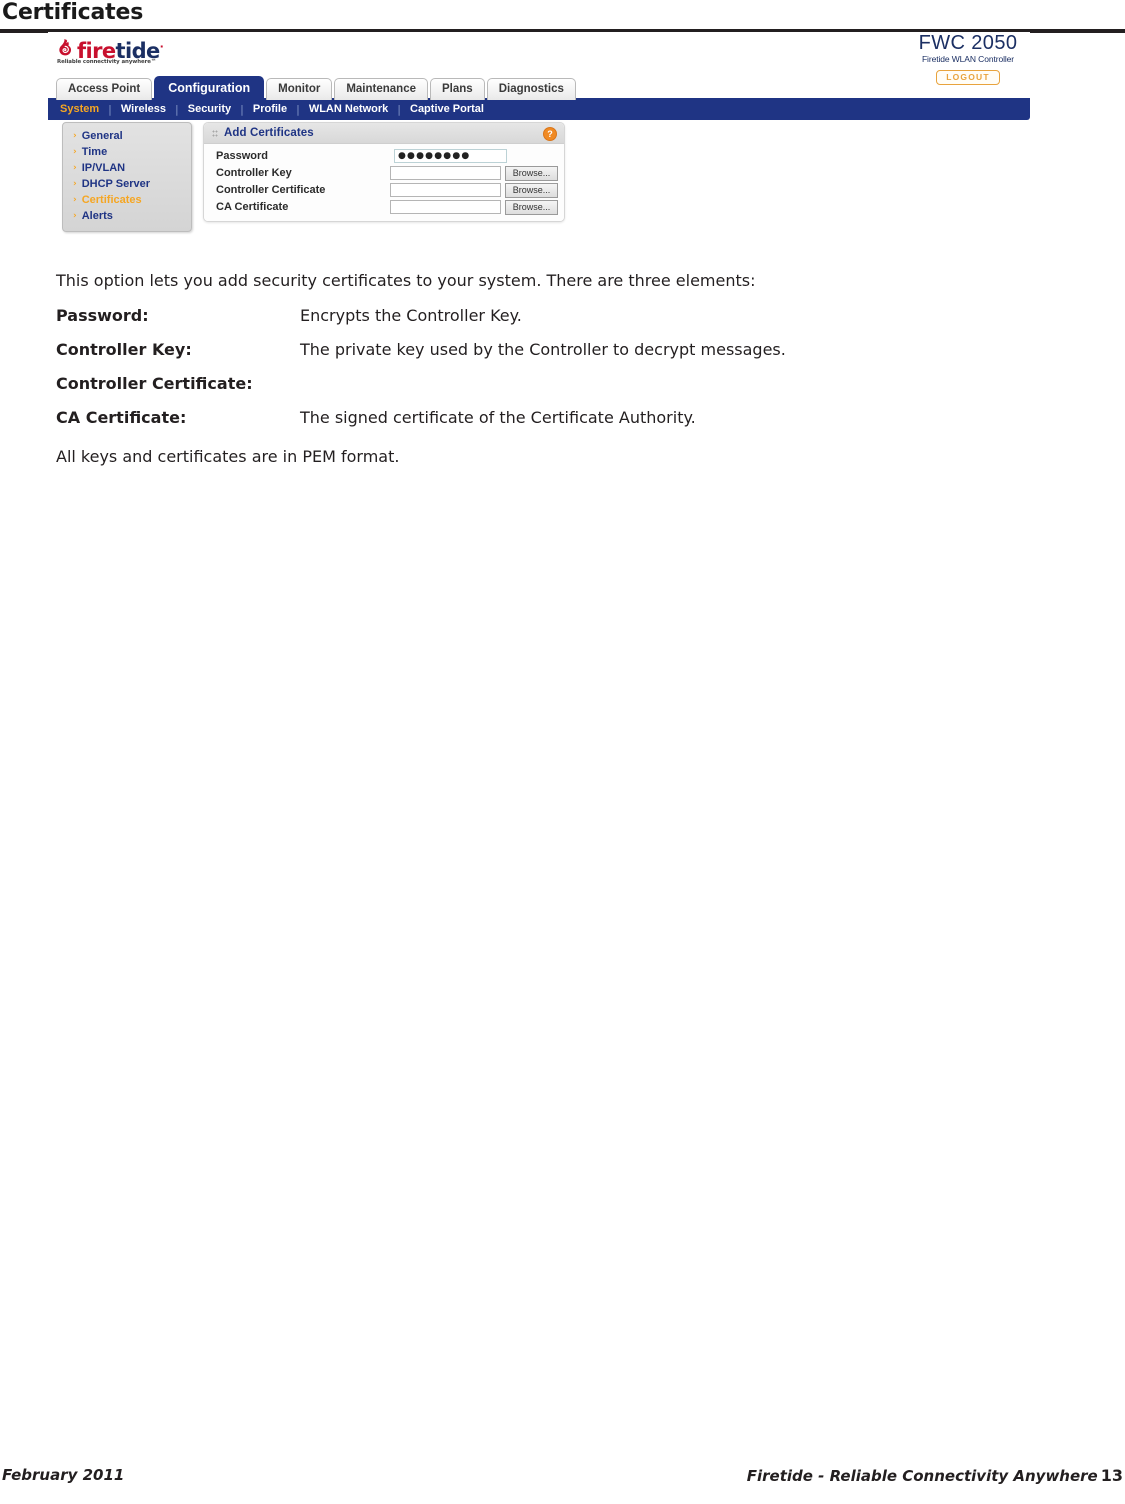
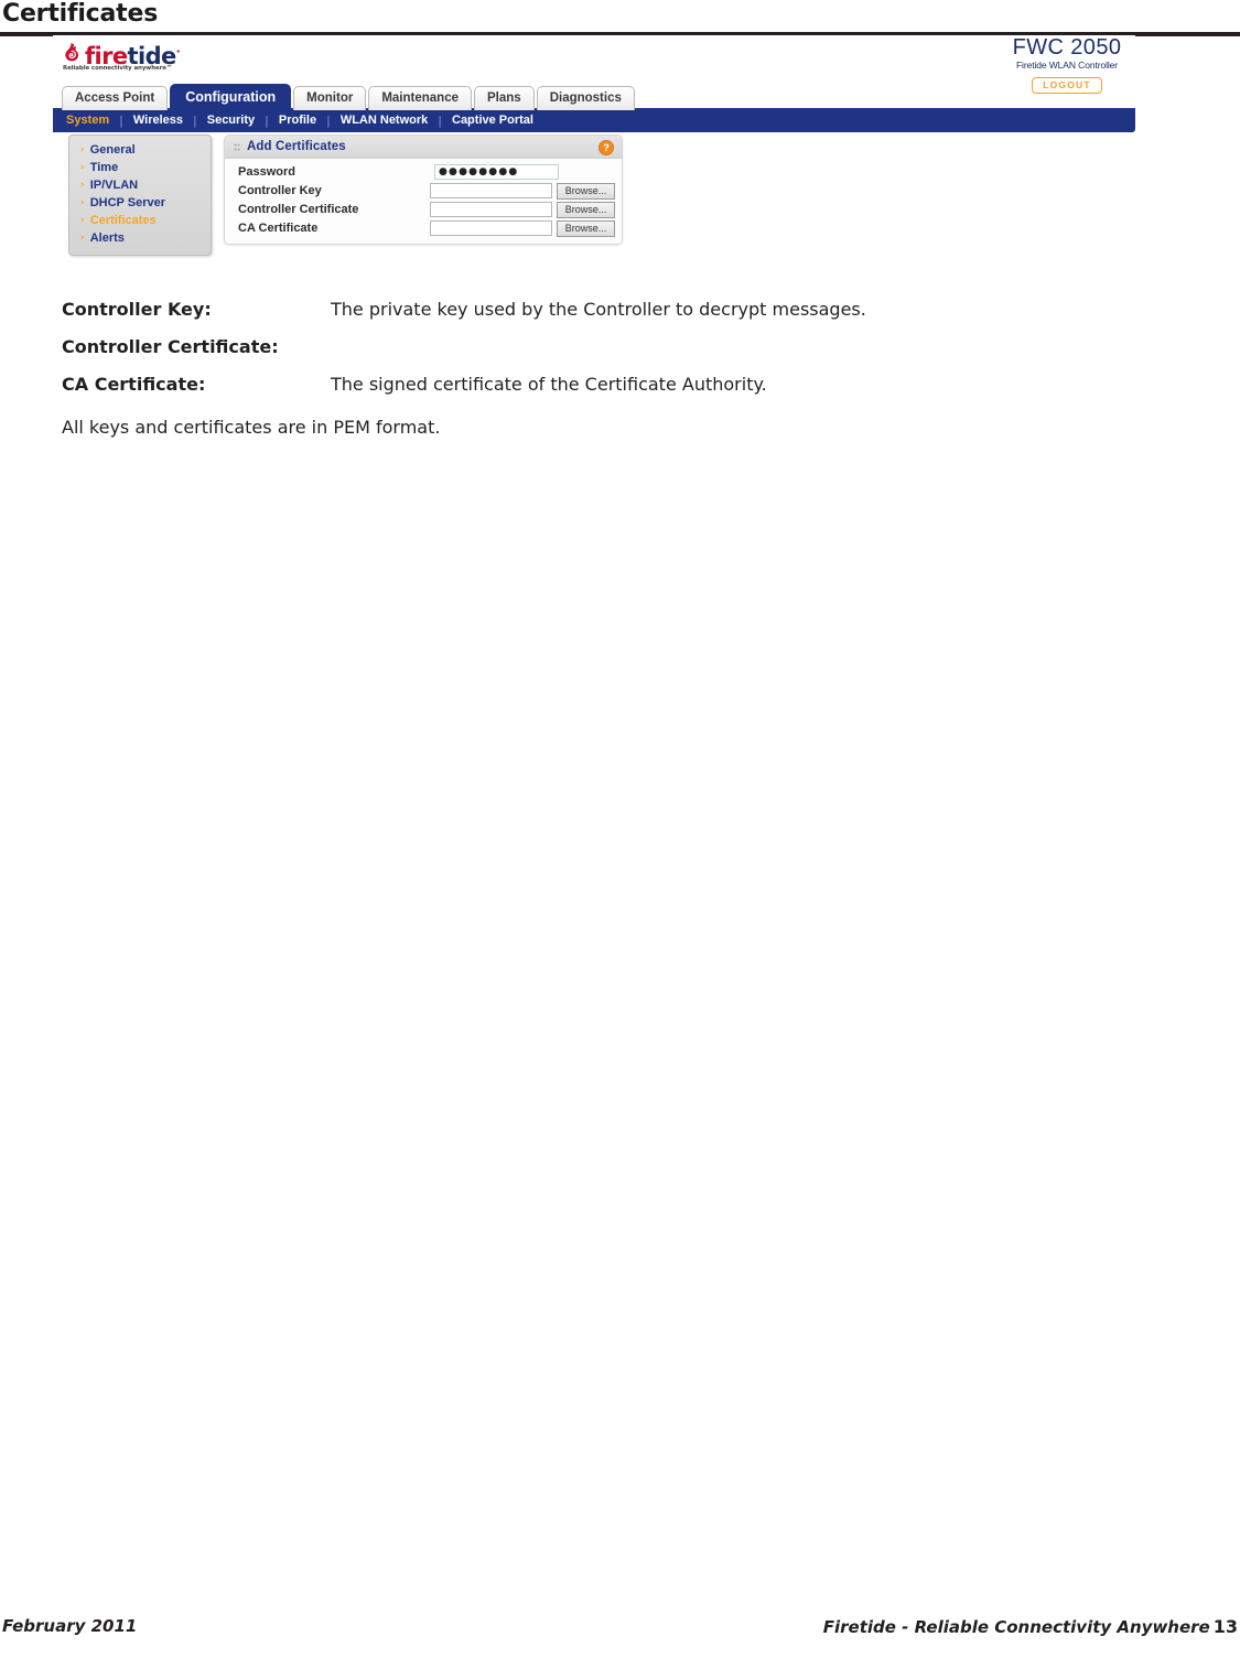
  Certificates
  firetide·
  FWC 2050
  Firetide WLAN Controller
  LOGOUT
  Access Point
  Configuration
  Monitor
  Maintenance
  Plans
  Diagnostics
  System
  |
  Wireless
  |
  Security
  |
  Profile
  |
  WLAN Network
  |
  Captive Portal
  ›
  General
  ›
  Time
  ›
  IP/VLAN
  ›
  DHCP Server
  ›
  Certificates
  ›
  Alerts
  Add Certificates
  ?
  Password
  ●●●●●●●●
  Controller Key
  Browse...
  Controller Certificate
  Browse...
  CA Certificate
  Browse...
- This option lets you add security certificates to your system. There are three elements:
- Password:
- Encrypts the Controller Key.
  Controller Key:
  The private key used by the Controller to decrypt messages.
  Controller Certificate:
  CA Certificate:
  The signed certificate of the Certificate Authority.
  All keys and certificates are in PEM format.
  February 2011
  Firetide - Reliable Connectivity Anywhere 13
